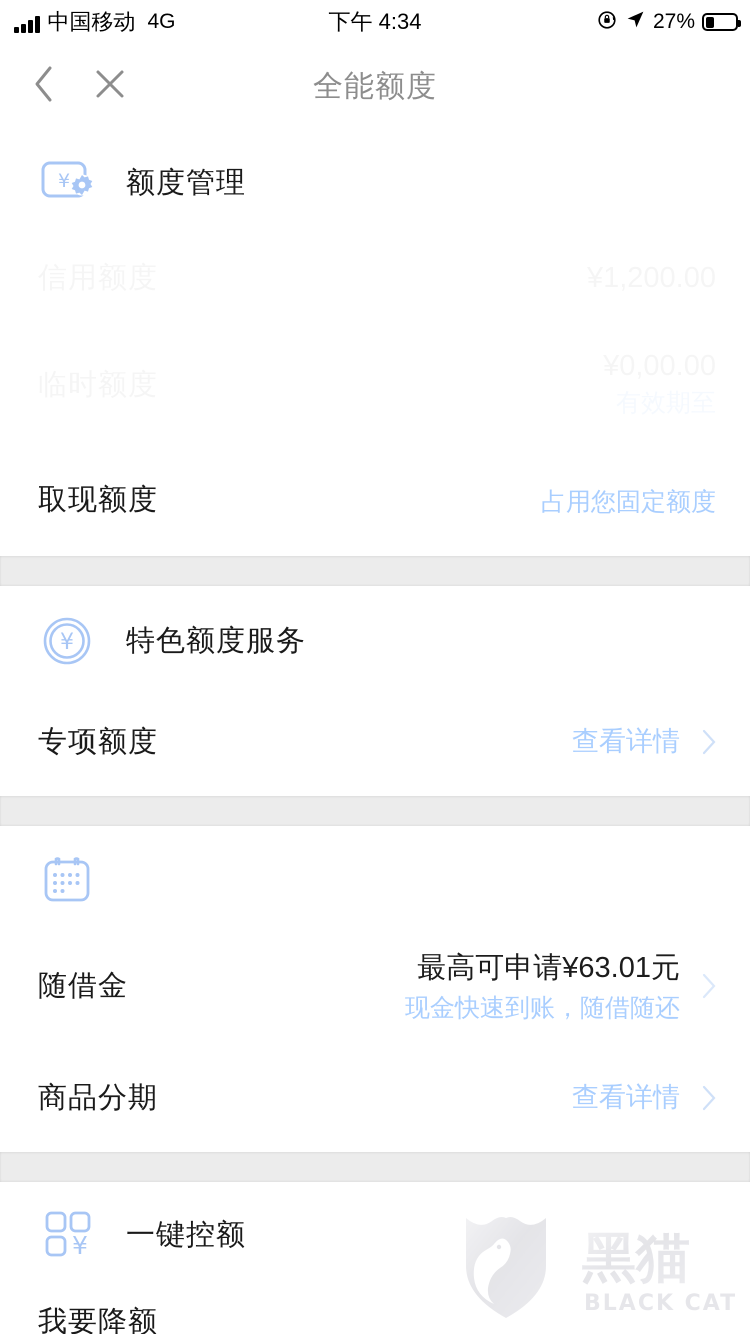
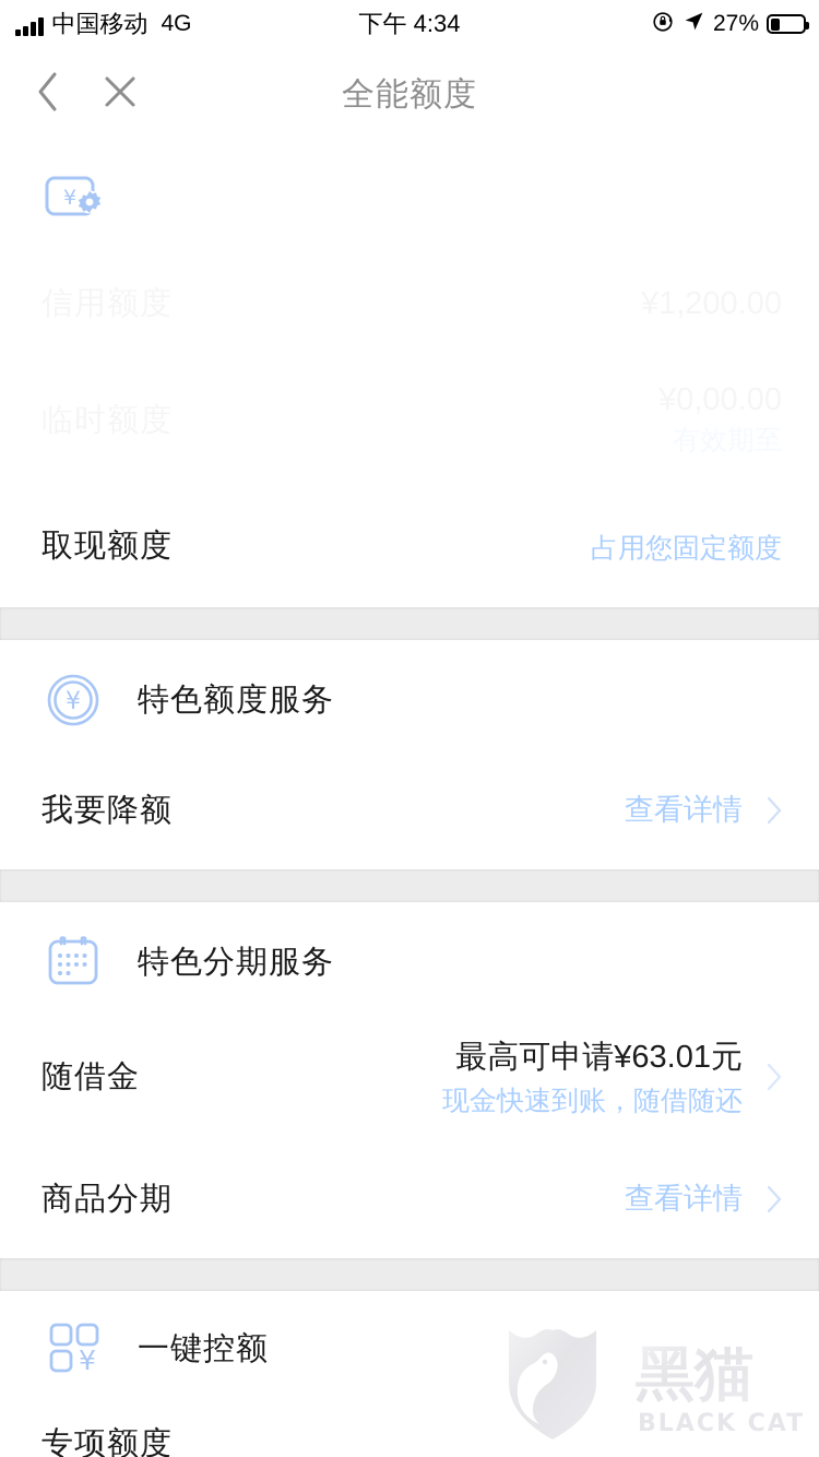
  中国移动
  4G
  下午 4:34
  27%
  全能额度
  ¥
- 额度管理
  取现额度
  占用您固定额度
  ¥
  特色额度服务
- 专项额度
+ 我要降额
  查看详情
+ 特色分期服务
  随借金
  最高可申请¥63.01元
  现金快速到账，随借随还
  商品分期
  查看详情
  ¥
  一键控额
- 我要降额
+ 专项额度
  黑猫
  BLACK CAT
